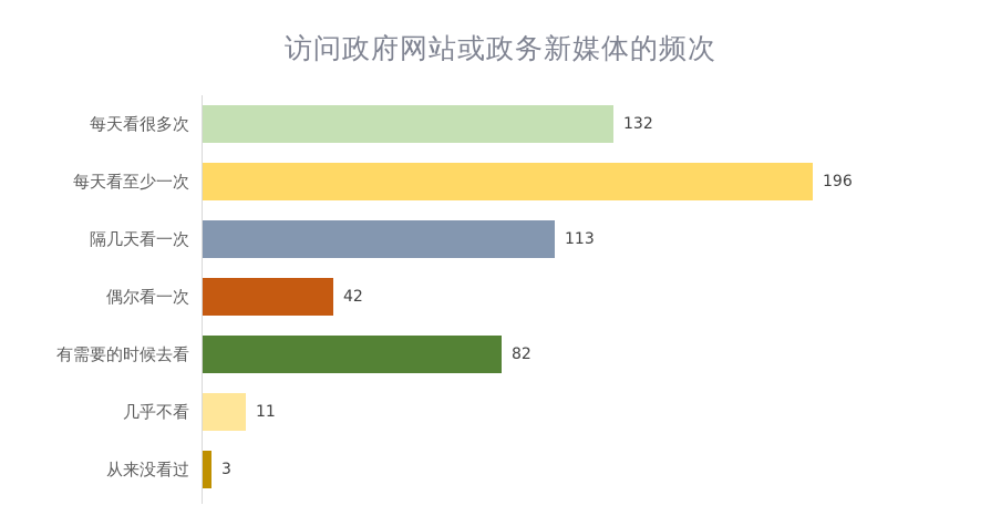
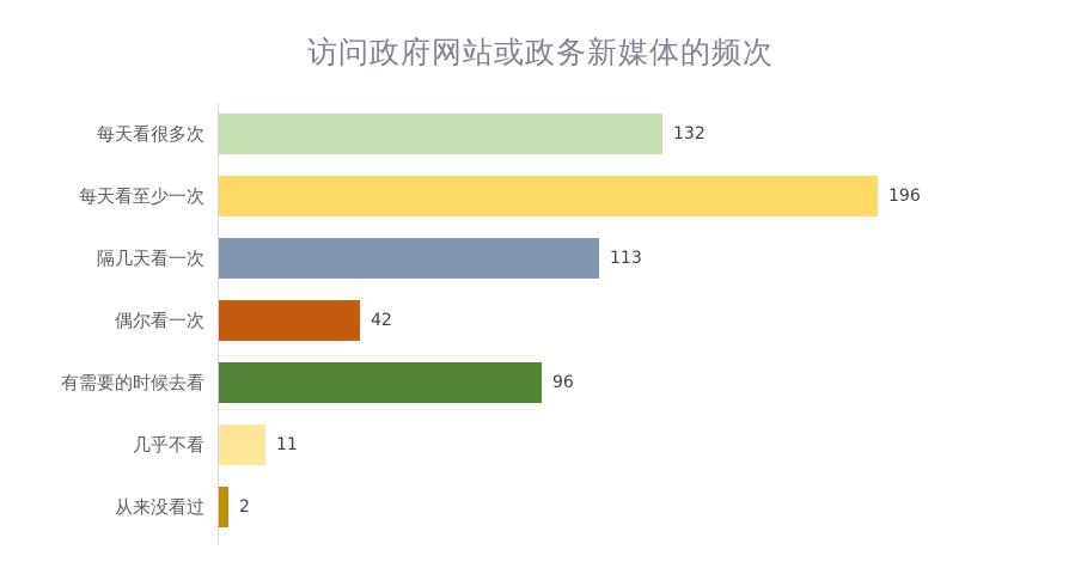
  访问政府网站或政务新媒体的频次
  每天看很多次
  132
  每天看至少一次
  196
  隔几天看一次
  113
  偶尔看一次
  42
  有需要的时候去看
- 82
+ 96
  几乎不看
  11
  从来没看过
- 3
+ 2
